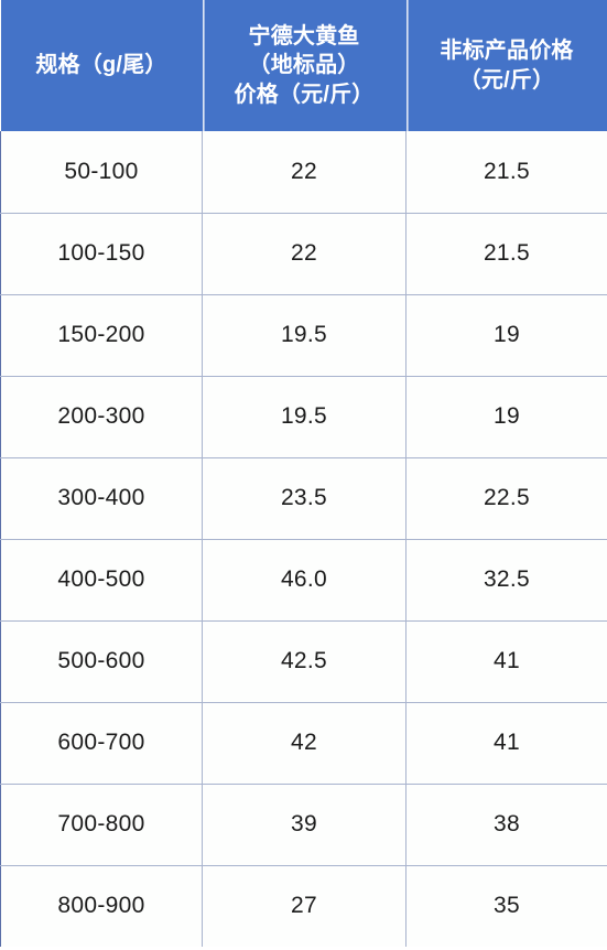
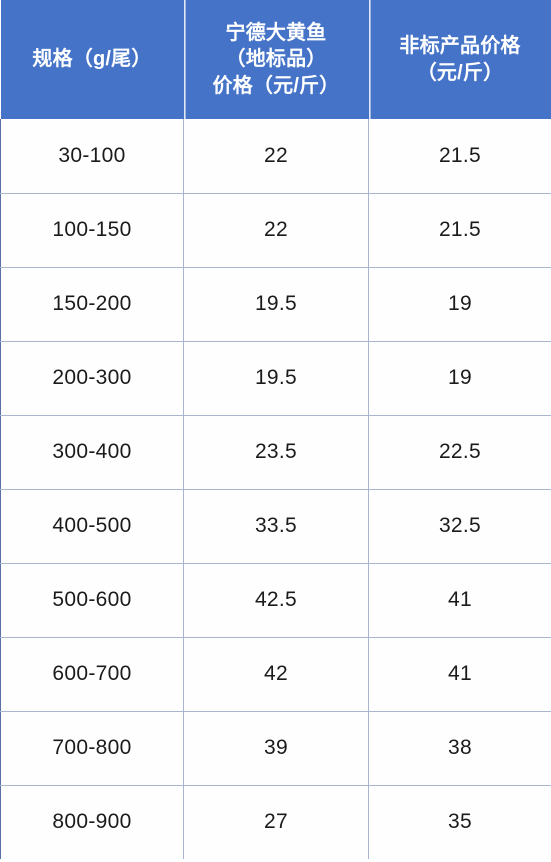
  规格（g/尾）	宁德大黄鱼 （地标品） 价格（元/斤）	非标产品价格 （元/斤）
- 50-100	22	21.5
+ 30-100	22	21.5
  100-150	22	21.5
  150-200	19.5	19
  200-300	19.5	19
  300-400	23.5	22.5
- 400-500	46.0	32.5
+ 400-500	33.5	32.5
  500-600	42.5	41
  600-700	42	41
  700-800	39	38
  800-900	27	35
